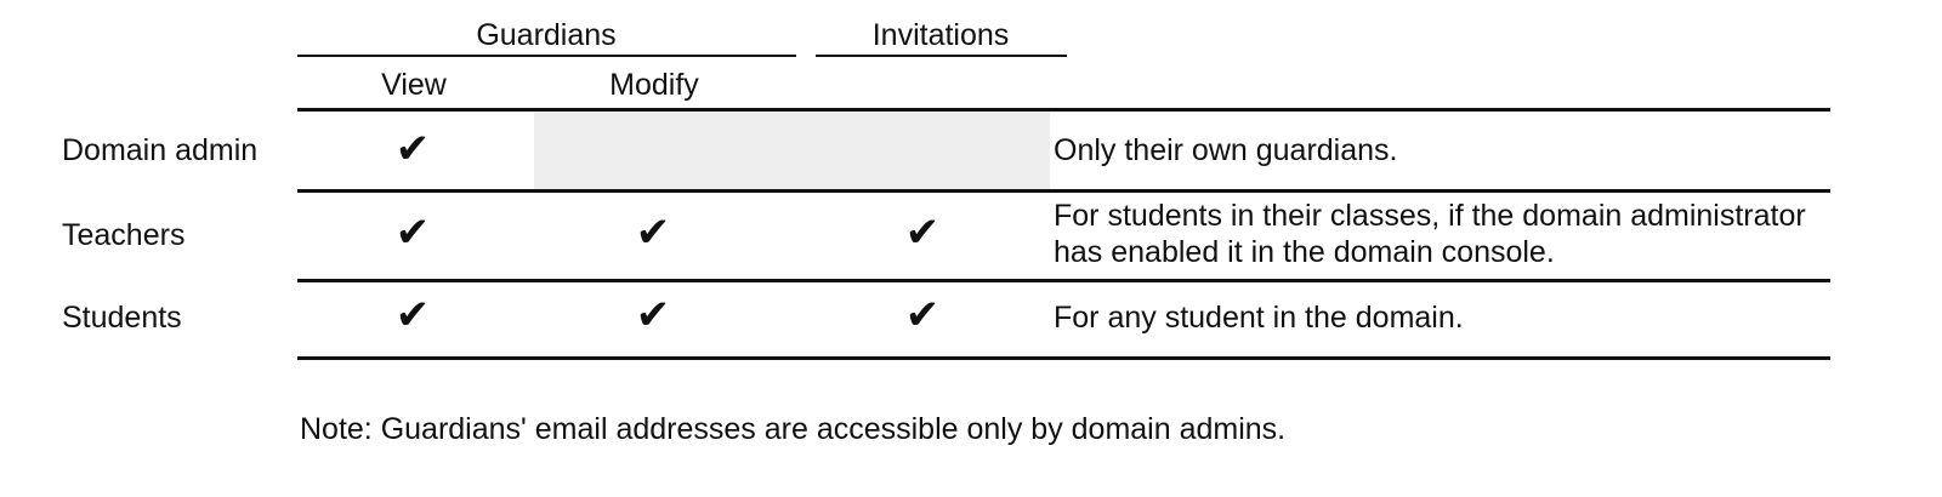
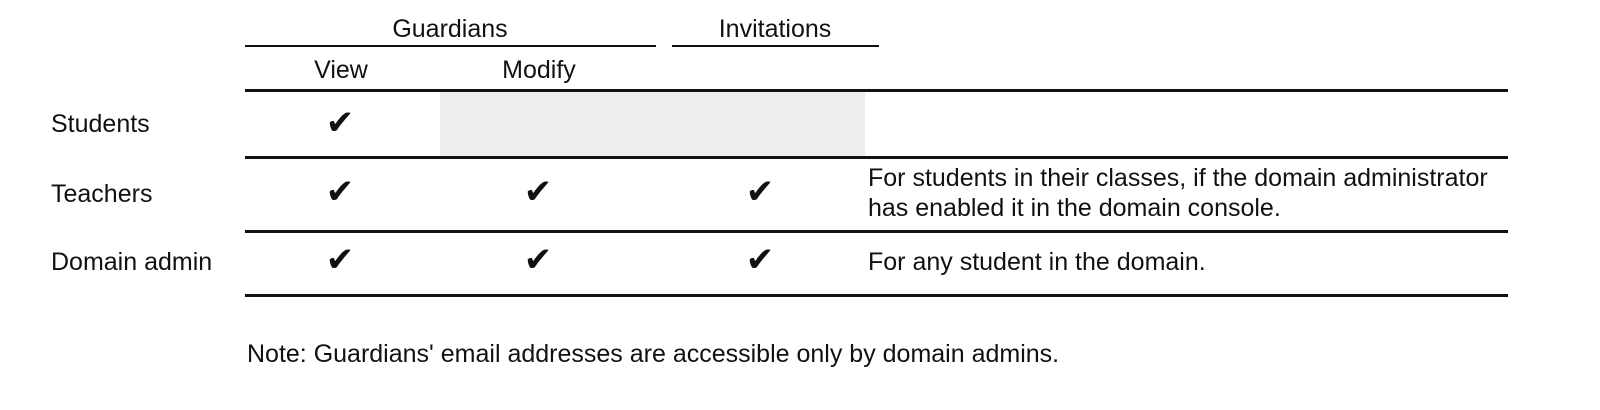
  Guardians
  Invitations
  View
  Modify
- Domain admin
+ Students
  ✔
- Only their own guardians.
  Teachers
  ✔
  ✔
  ✔
  For students in their classes, if the domain administrator
  has enabled it in the domain console.
- Students
+ Domain admin
  ✔
  ✔
  ✔
  For any student in the domain.
  Note: Guardians' email addresses are accessible only by domain admins.
